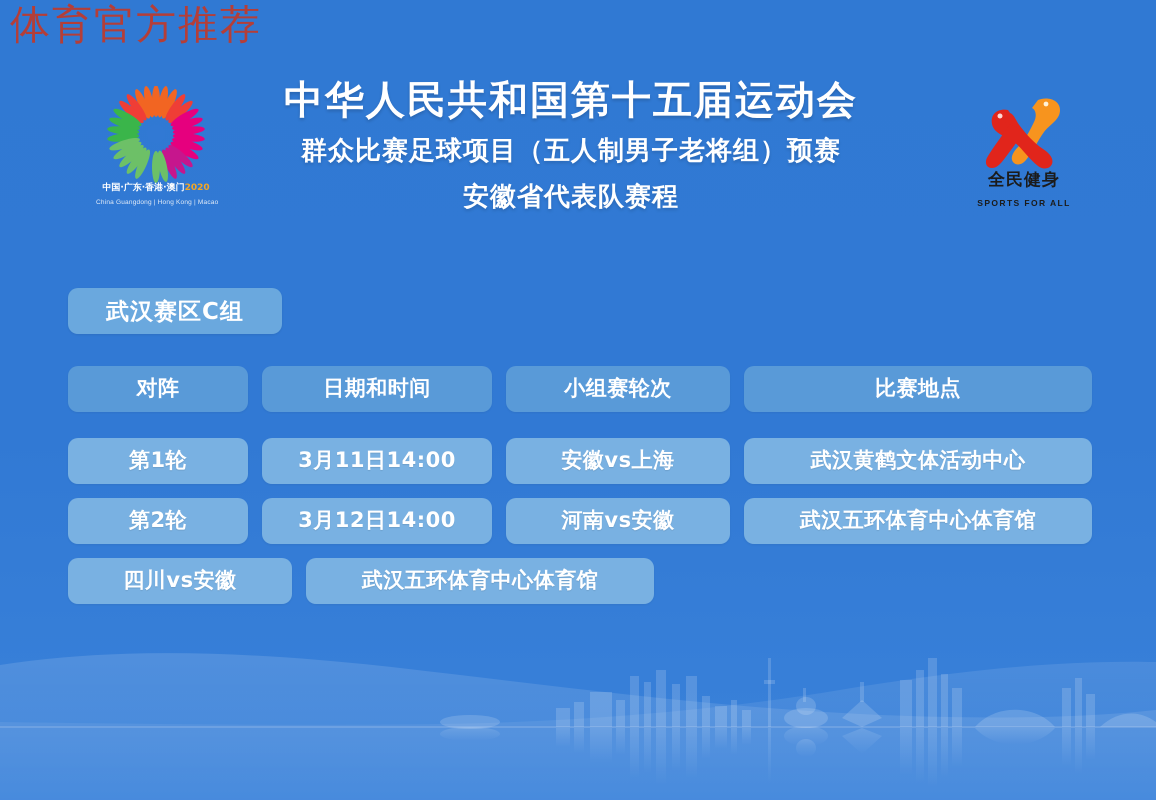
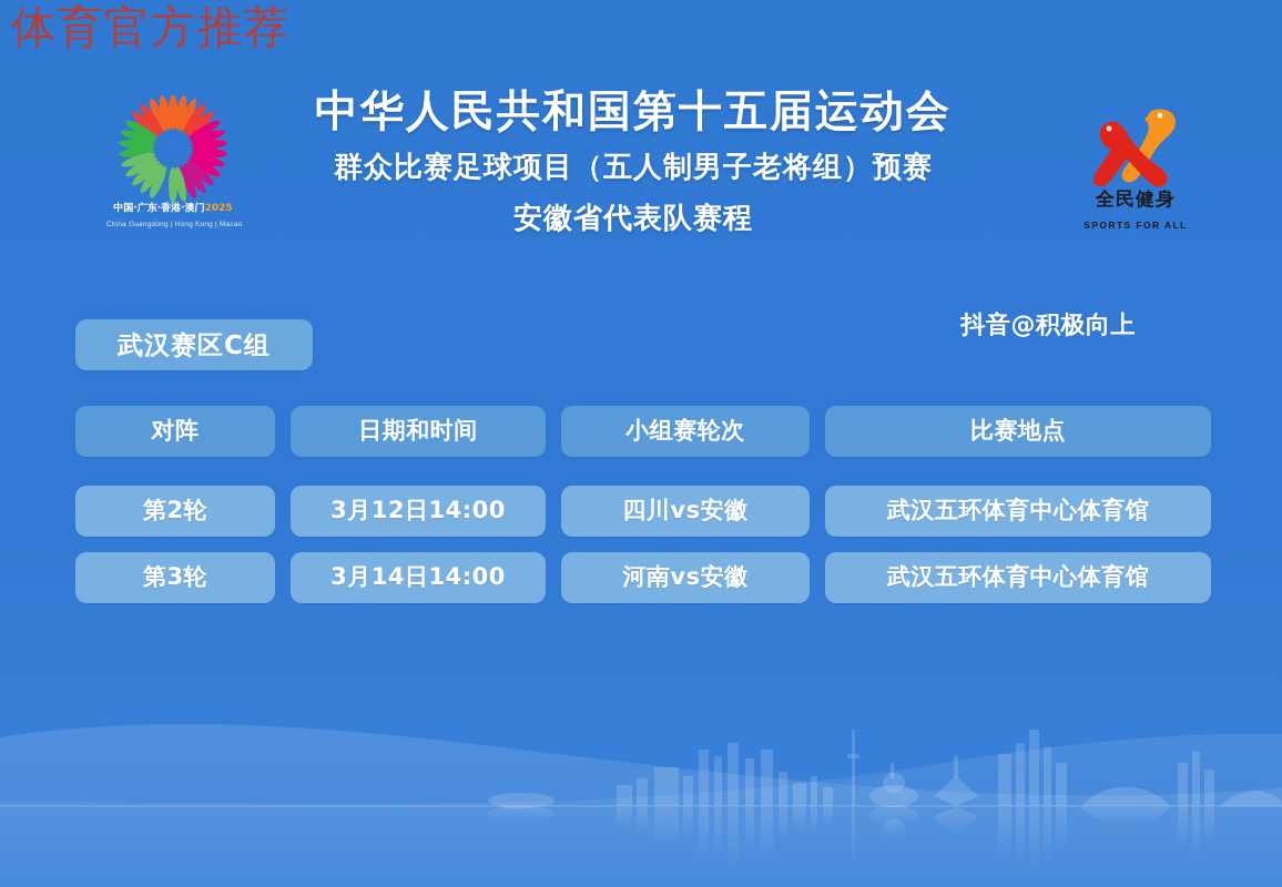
  体育官方推荐
- 中国·广东·香港·澳门2020
+ 中国·广东·香港·澳门2025
  中华人民共和国第十五届运动会
  群众比赛足球项目（五人制男子老将组）预赛
  安徽省代表队赛程
  全民健身
  SPORTS FOR ALL
  武汉赛区C组
+ 抖音@积极向上
  对阵
  日期和时间
  小组赛轮次
  比赛地点
- 第1轮
- 3月11日14:00
- 安徽vs上海
- 武汉黄鹤文体活动中心
  第2轮
  3月12日14:00
- 河南vs安徽
+ 四川vs安徽
  武汉五环体育中心体育馆
+ 第3轮
+ 3月14日14:00
- 四川vs安徽
+ 河南vs安徽
  武汉五环体育中心体育馆
